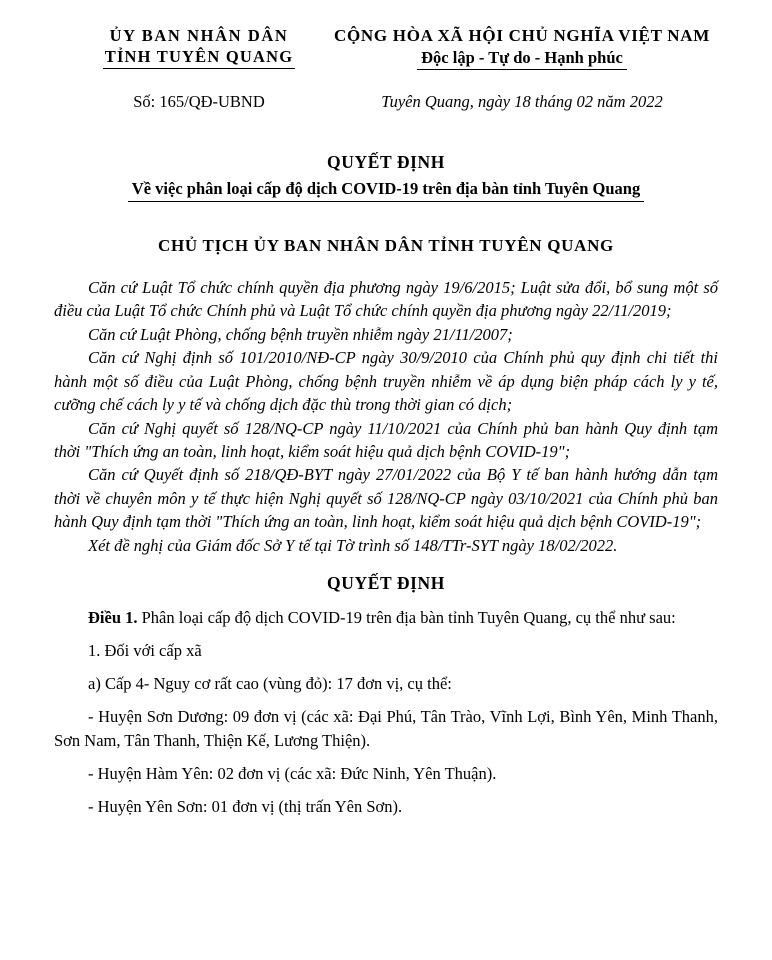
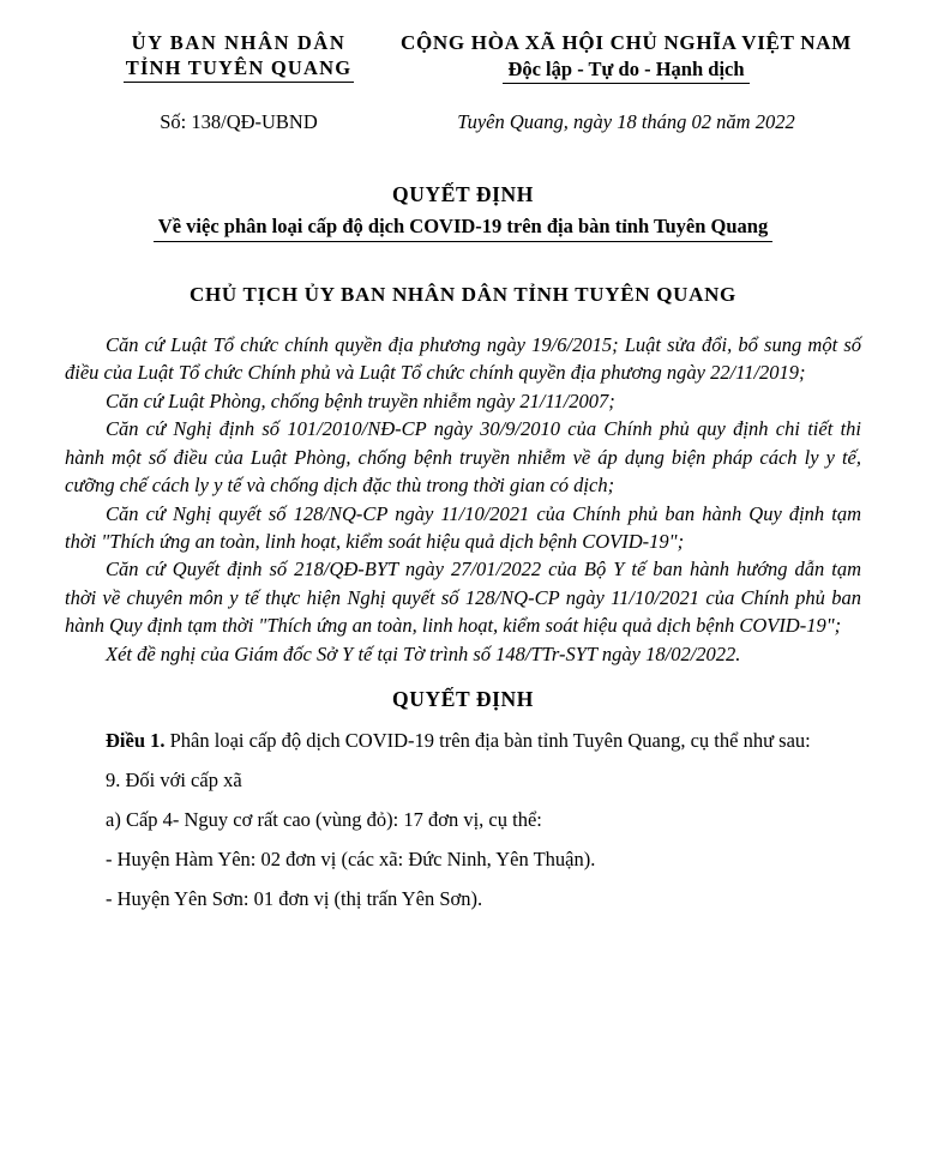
  ỦY BAN NHÂN DÂN
  TỈNH TUYÊN QUANG
  CỘNG HÒA XÃ HỘI CHỦ NGHĨA VIỆT NAM
- Độc lập - Tự do - Hạnh phúc
+ Độc lập - Tự do - Hạnh dịch
- Số: 165/QĐ-UBND
+ Số: 138/QĐ-UBND
  Tuyên Quang, ngày 18 tháng 02 năm 2022
  QUYẾT ĐỊNH
  Về việc phân loại cấp độ dịch COVID-19 trên địa bàn tỉnh Tuyên Quang
  CHỦ TỊCH ỦY BAN NHÂN DÂN TỈNH TUYÊN QUANG
  Căn cứ Luật Tổ chức chính quyền địa phương ngày 19/6/2015; Luật sửa đổi, bổ sung một số điều của Luật Tổ chức Chính phủ và Luật Tổ chức chính quyền địa phương ngày 22/11/2019;
  Căn cứ Luật Phòng, chống bệnh truyền nhiễm ngày 21/11/2007;
  Căn cứ Nghị định số 101/2010/NĐ-CP ngày 30/9/2010 của Chính phủ quy định chi tiết thi hành một số điều của Luật Phòng, chống bệnh truyền nhiễm về áp dụng biện pháp cách ly y tế, cưỡng chế cách ly y tế và chống dịch đặc thù trong thời gian có dịch;
  Căn cứ Nghị quyết số 128/NQ-CP ngày 11/10/2021 của Chính phủ ban hành Quy định tạm thời "Thích ứng an toàn, linh hoạt, kiểm soát hiệu quả dịch bệnh COVID-19";
- Căn cứ Quyết định số 218/QĐ-BYT ngày 27/01/2022 của Bộ Y tế ban hành hướng dẫn tạm thời về chuyên môn y tế thực hiện Nghị quyết số 128/NQ-CP ngày 03/10/2021 của Chính phủ ban hành Quy định tạm thời "Thích ứng an toàn, linh hoạt, kiểm soát hiệu quả dịch bệnh COVID-19";
+ Căn cứ Quyết định số 218/QĐ-BYT ngày 27/01/2022 của Bộ Y tế ban hành hướng dẫn tạm thời về chuyên môn y tế thực hiện Nghị quyết số 128/NQ-CP ngày 11/10/2021 của Chính phủ ban hành Quy định tạm thời "Thích ứng an toàn, linh hoạt, kiểm soát hiệu quả dịch bệnh COVID-19";
  Xét đề nghị của Giám đốc Sở Y tế tại Tờ trình số 148/TTr-SYT ngày 18/02/2022.
  QUYẾT ĐỊNH
  Điều 1. Phân loại cấp độ dịch COVID-19 trên địa bàn tỉnh Tuyên Quang, cụ thể như sau:
- 1. Đối với cấp xã
+ 9. Đối với cấp xã
  a) Cấp 4- Nguy cơ rất cao (vùng đỏ): 17 đơn vị, cụ thể:
- - Huyện Sơn Dương: 09 đơn vị (các xã: Đại Phú, Tân Trào, Vĩnh Lợi, Bình Yên, Minh Thanh, Sơn Nam, Tân Thanh, Thiện Kế, Lương Thiện).
  - Huyện Hàm Yên: 02 đơn vị (các xã: Đức Ninh, Yên Thuận).
  - Huyện Yên Sơn: 01 đơn vị (thị trấn Yên Sơn).
